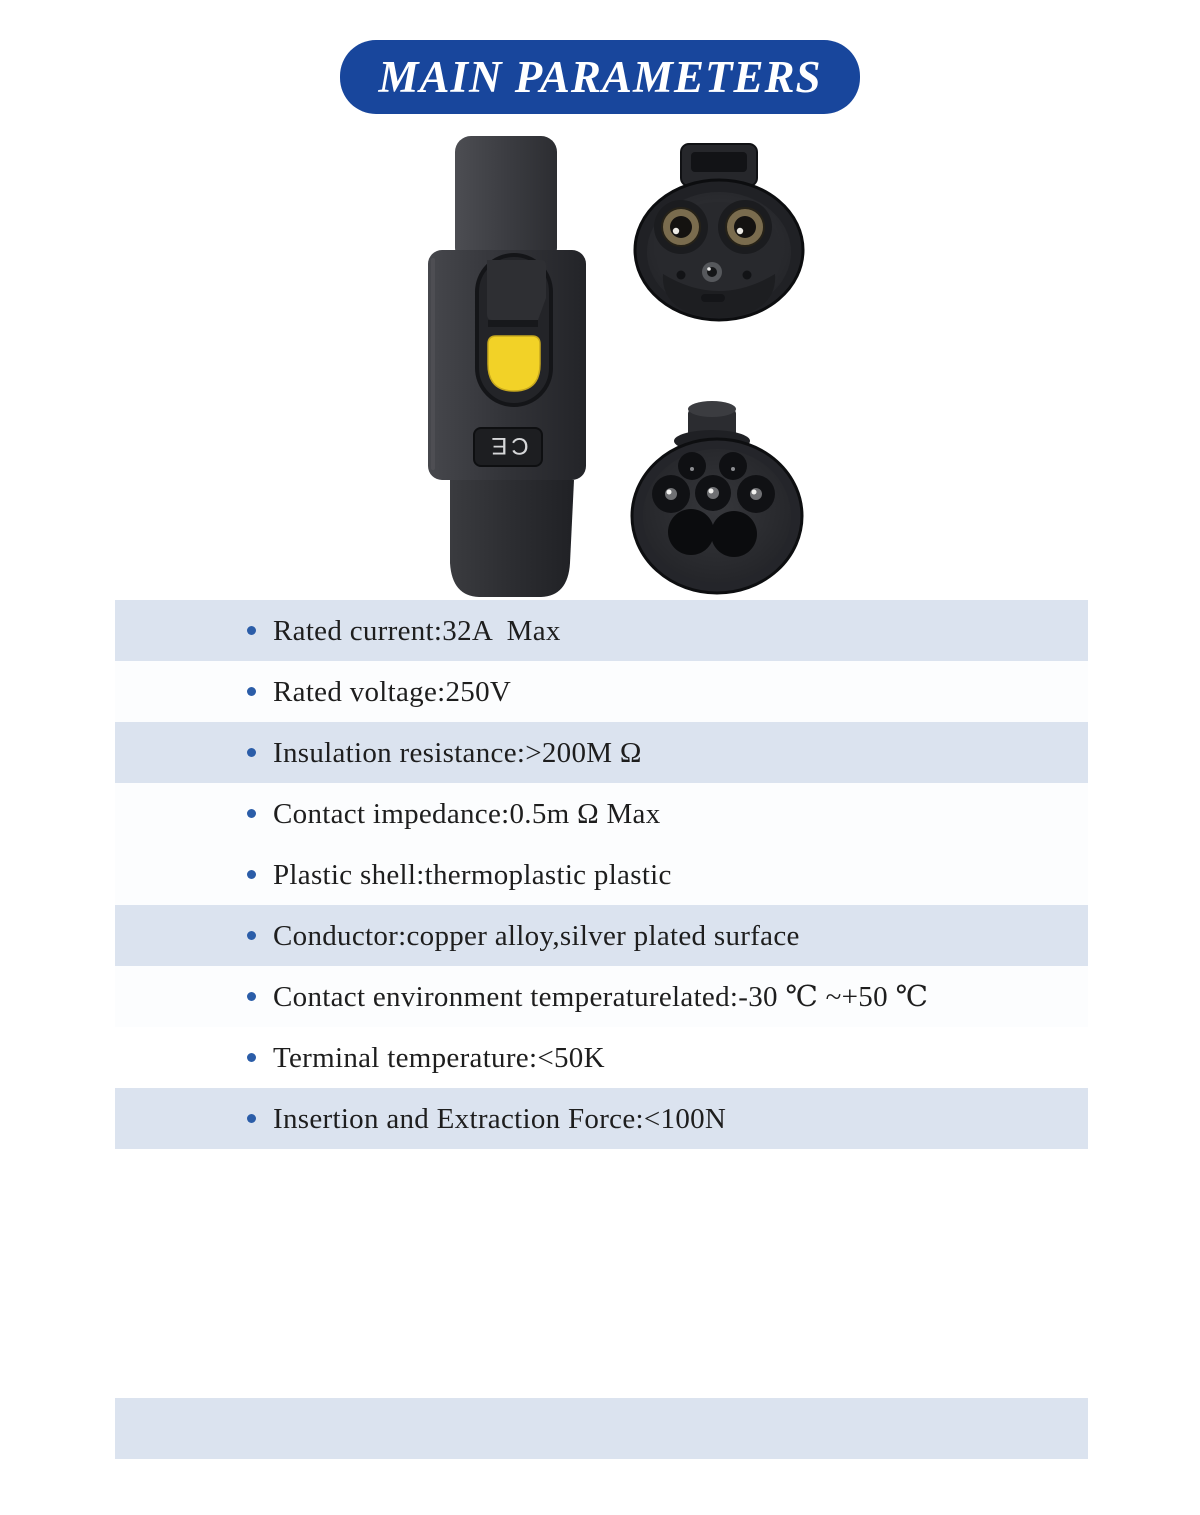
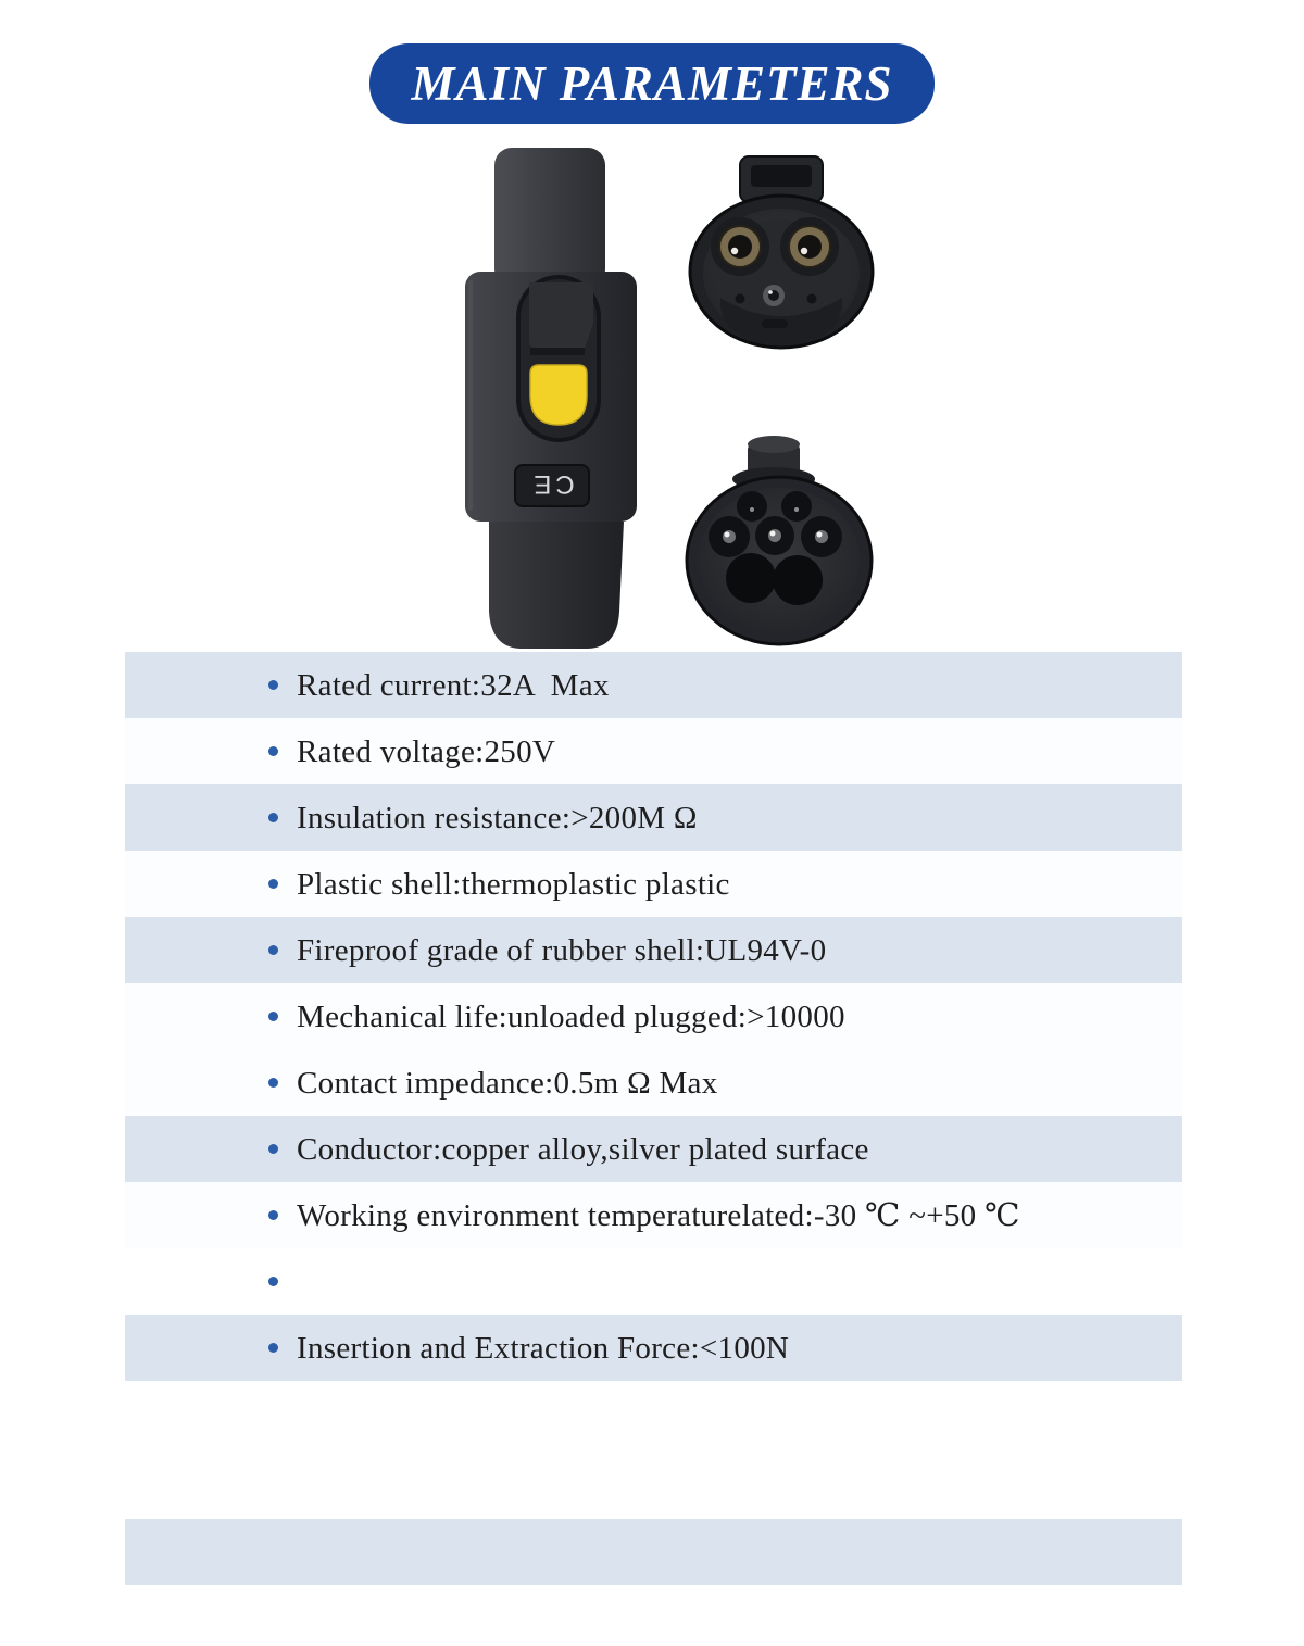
  MAIN PARAMETERS
  Rated current:32A Max
  Rated voltage:250V
  Insulation resistance:>200M Ω
- Contact impedance:0.5m Ω Max
+ Plastic shell:thermoplastic plastic
+ Fireproof grade of rubber shell:UL94V-0
+ Mechanical life:unloaded plugged:>10000
- Plastic shell:thermoplastic plastic
+ Contact impedance:0.5m Ω Max
  Conductor:copper alloy,silver plated surface
- Contact environment temperaturelated:-30 ℃ ~+50 ℃
+ Working environment temperaturelated:-30 ℃ ~+50 ℃
- Terminal temperature:<50K
  Insertion and Extraction Force:<100N
